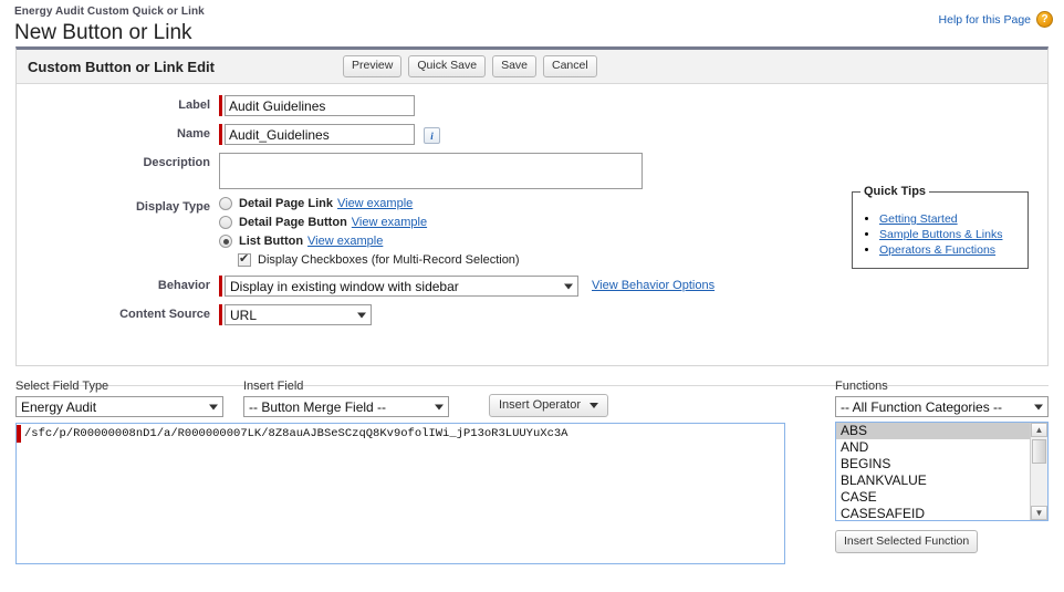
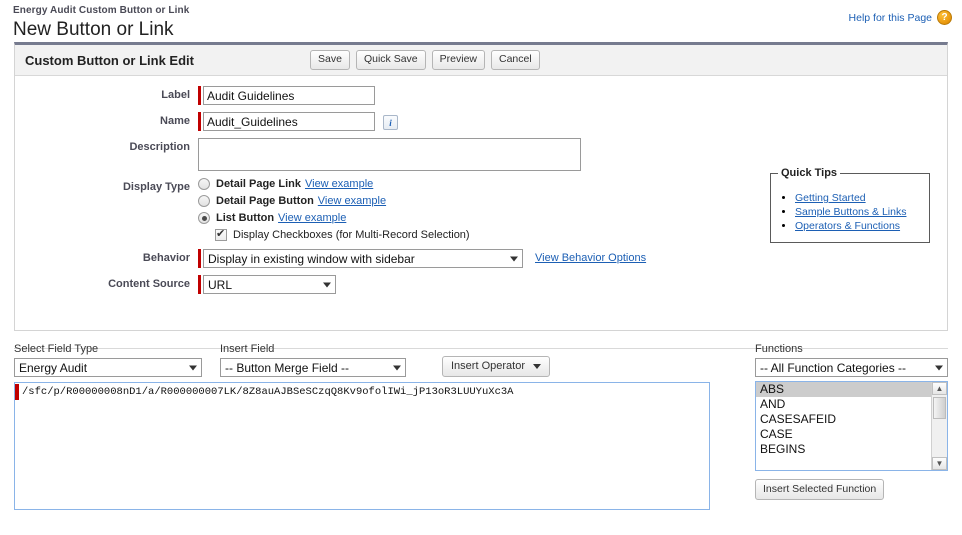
- Energy Audit Custom Quick or Link
+ Energy Audit Custom Button or Link
  New Button or Link
  Help for this Page
  ?
  Custom Button or Link Edit
- Preview
+ Save
  Quick Save
- Save
+ Preview
  Cancel
  Label
  Audit Guidelines
  Name
  Audit_Guidelines
  i
  Description
  Display Type
  Detail Page Link
  View example
  Detail Page Button
  View example
  List Button
  View example
  Display Checkboxes (for Multi-Record Selection)
  Behavior
  Display in existing window with sidebar
  View Behavior Options
  Content Source
  URL
  Quick Tips
  Getting Started
  Sample Buttons & Links
  Operators & Functions
  Select Field Type
  Energy Audit
  Insert Field
  -- Button Merge Field --
  Insert Operator
  /sfc/p/R00000008nD1/a/R000000007LK/8Z8auAJBSeSCzqQ8Kv9ofolIWi_jP13oR3LUUYuXc3A
  Functions
  -- All Function Categories --
  ABS
  AND
- BEGINS
+ CASESAFEID
- BLANKVALUE
  CASE
- CASESAFEID
+ BEGINS
  ▲
  ▼
  Insert Selected Function
